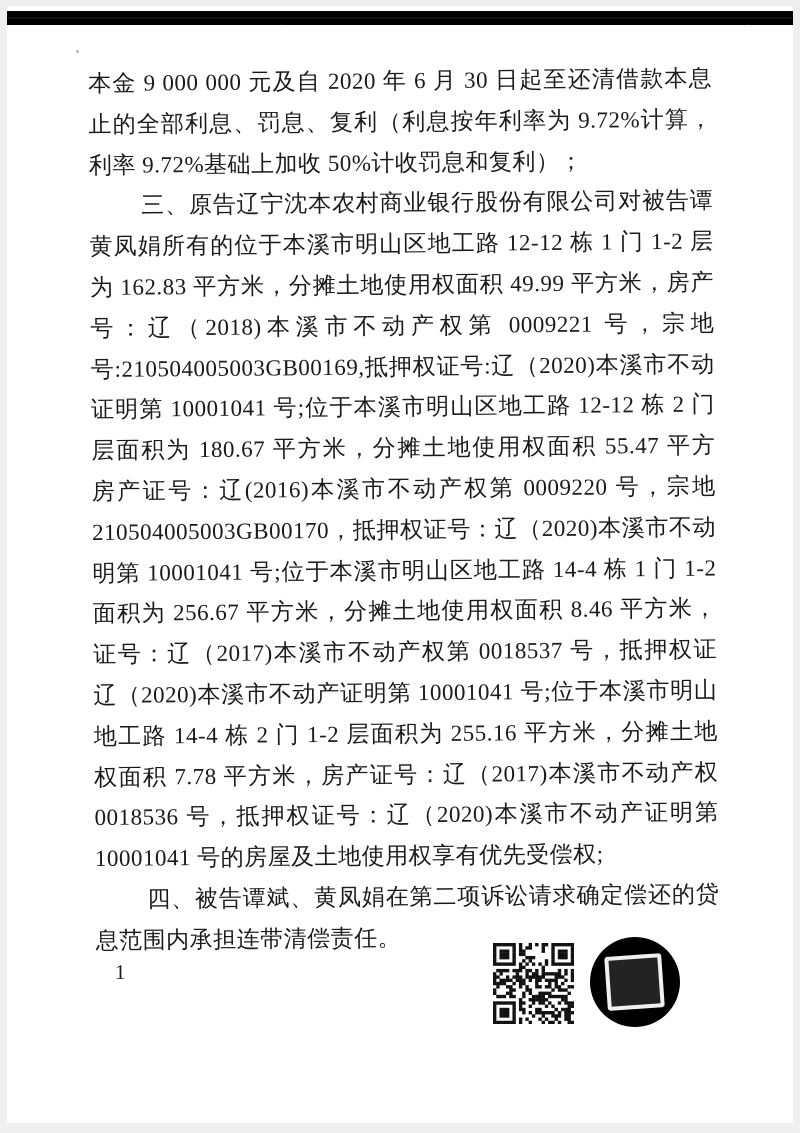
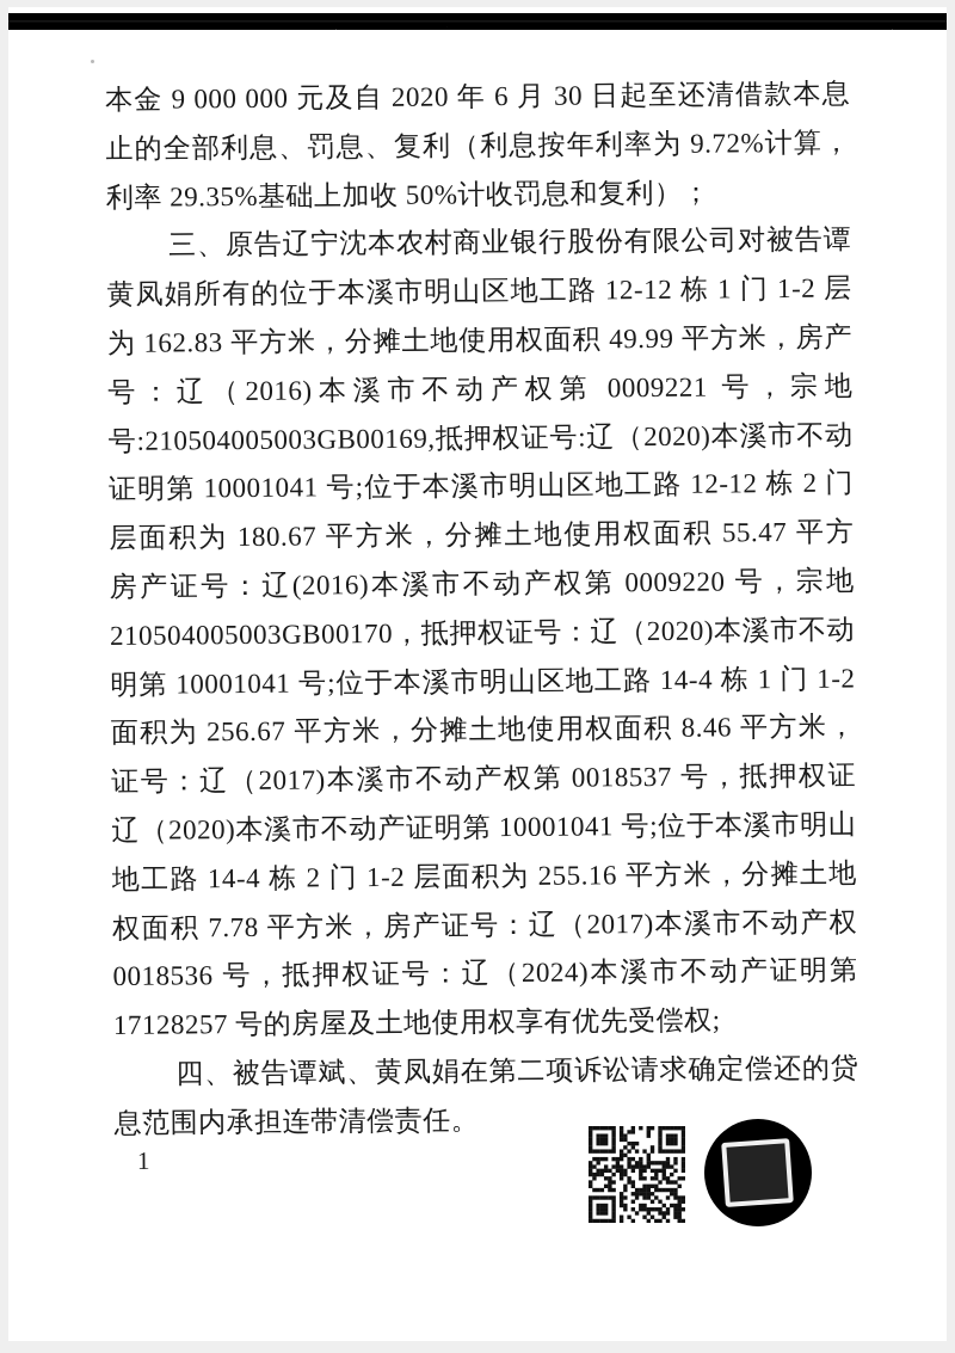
  本金 9 000 000 元及自 2020 年 6 月 30 日起至还清借款本息
  止的全部利息、罚息、复利（利息按年利率为 9.72%计算，
- 利率 9.72%基础上加收 50%计收罚息和复利）；
+ 利率 29.35%基础上加收 50%计收罚息和复利）；
  三、原告辽宁沈本农村商业银行股份有限公司对被告谭
  黄凤娟所有的位于本溪市明山区地工路 12-12 栋 1 门 1-2 层
  为 162.83 平方米，分摊土地使用权面积 49.99 平方米，房产
- 号：辽（2018)本溪市不动产权第 0009221 号，宗地
+ 号：辽（2016)本溪市不动产权第 0009221 号，宗地
  号:210504005003GB00169,抵押权证号:辽（2020)本溪市不动
  证明第 10001041 号;位于本溪市明山区地工路 12-12 栋 2 门
  层面积为 180.67 平方米，分摊土地使用权面积 55.47 平方
  房产证号：辽(2016)本溪市不动产权第 0009220 号，宗地
  210504005003GB00170，抵押权证号：辽（2020)本溪市不动
  明第 10001041 号;位于本溪市明山区地工路 14-4 栋 1 门 1-2
  面积为 256.67 平方米，分摊土地使用权面积 8.46 平方米，
  证号：辽（2017)本溪市不动产权第 0018537 号，抵押权证
  辽（2020)本溪市不动产证明第 10001041 号;位于本溪市明山
  地工路 14-4 栋 2 门 1-2 层面积为 255.16 平方米，分摊土地
  权面积 7.78 平方米，房产证号：辽（2017)本溪市不动产权
- 0018536 号，抵押权证号：辽（2020)本溪市不动产证明第
+ 0018536 号，抵押权证号：辽（2024)本溪市不动产证明第
- 10001041 号的房屋及土地使用权享有优先受偿权;
+ 17128257 号的房屋及土地使用权享有优先受偿权;
  四、被告谭斌、黄凤娟在第二项诉讼请求确定偿还的贷
  息范围内承担连带清偿责任。
  1
